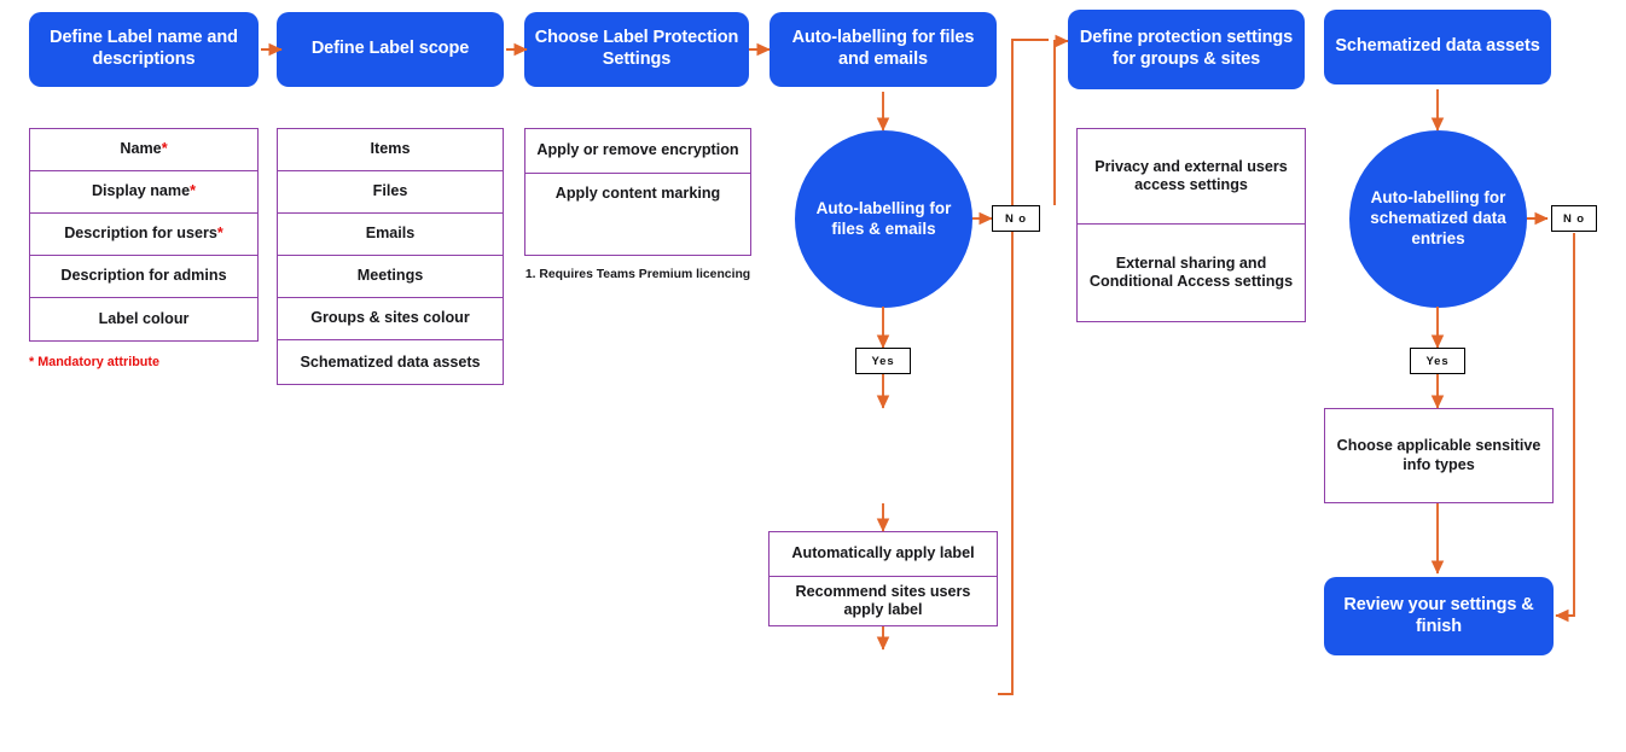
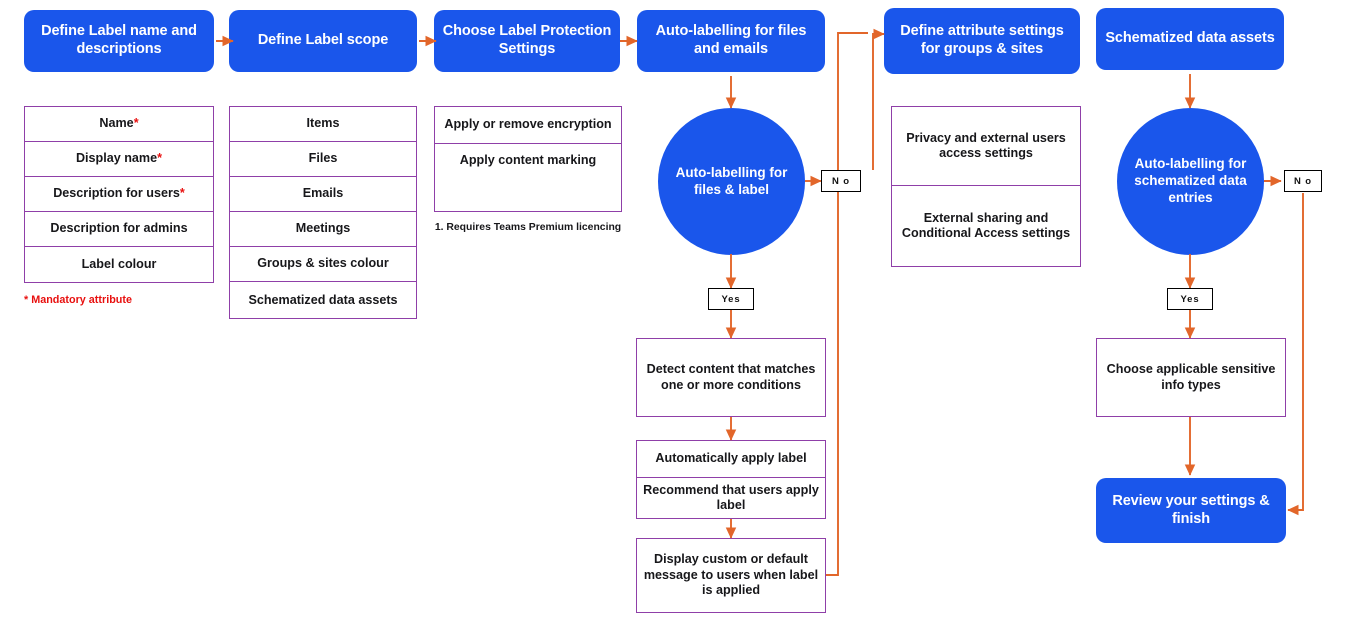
  Define Label name and descriptions
  Define Label scope
  Choose Label Protection Settings
  Auto-labelling for files and emails
- Define protection settings for groups & sites
+ Define attribute settings for groups & sites
  Schematized data assets
  Name
  *
  Display name
  *
  Description for users
  *
  Description for admins
  Label colour
  * Mandatory attribute
  Items
  Files
  Emails
  Meetings
  Groups & sites colour
  Schematized data assets
  Apply or remove encryption
  Apply content marking
  1. Requires Teams Premium licencing
- Auto-labelling for files & emails
+ Auto-labelling for files & label
  N o
  Yes
+ Detect content that matches one or more conditions
  Automatically apply label
- Recommend sites users apply label
+ Recommend that users apply label
+ Display custom or default message to users when label is applied
  Privacy and external users access settings
  External sharing and Conditional Access settings
  Auto-labelling for schematized data entries
  N o
  Yes
  Choose applicable sensitive info types
  Review your settings & finish
